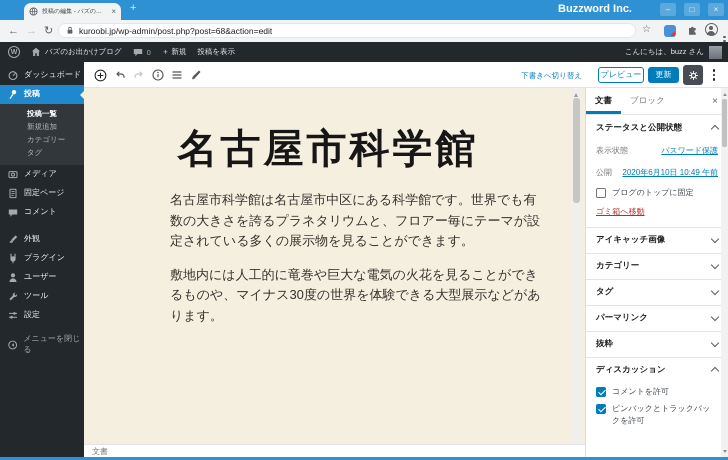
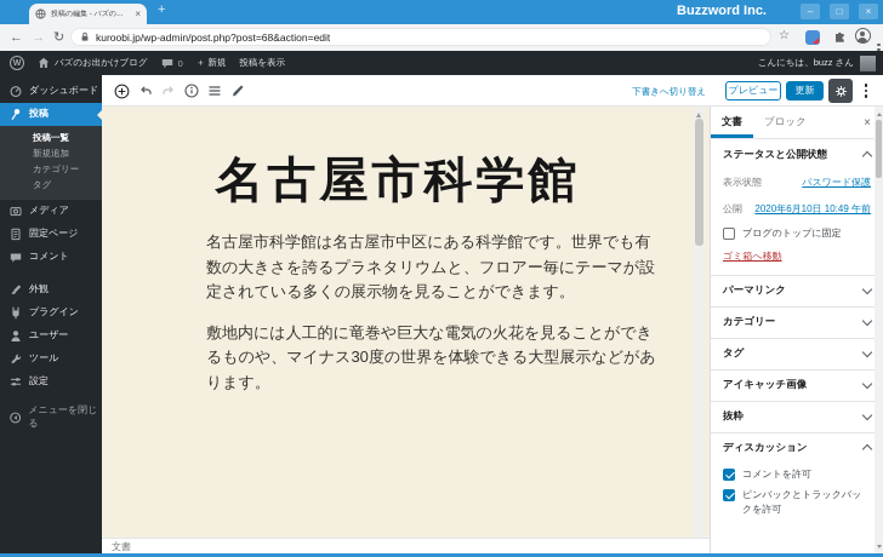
  ×
  +
  Buzzword Inc.
  –
  □
  ×
  ←
  →
  ↻
  kuroobi.jp/wp-admin/post.php?post=68&action=edit
  ☆
  バズのお出かけブログ
  0
  ＋ 新規
  投稿を表示
  こんにちは、buzz さん
  ダッシュボード
  投稿
  投稿一覧
  新規追加
  カテゴリー
  タグ
  メディア
  固定ページ
  コメント
  外観
  プラグイン
  ユーザー
  ツール
  設定
  メニューを閉じる
  下書きへ切り替え
  プレビュー
  更新
  名古屋市科学館
  名古屋市科学館は名古屋市中区にある科学館です。世界でも有数の大きさを誇るプラネタリウムと、フロアー毎にテーマが設定されている多くの展示物を見ることができます。
  敷地内には人工的に竜巻や巨大な電気の火花を見ることができるものや、マイナス30度の世界を体験できる大型展示などがあります。
  文書
  文書
  ブロック
  ×
  ステータスと公開状態
  表示状態
  パスワード保護
  公開
  2020年6月10日 10:49 午前
  ブログのトップに固定
  ゴミ箱へ移動
- アイキャッチ画像
+ パーマリンク
  カテゴリー
  タグ
- パーマリンク
+ アイキャッチ画像
  抜粋
  ディスカッション
  コメントを許可
  ピンバックとトラックバックを許可
